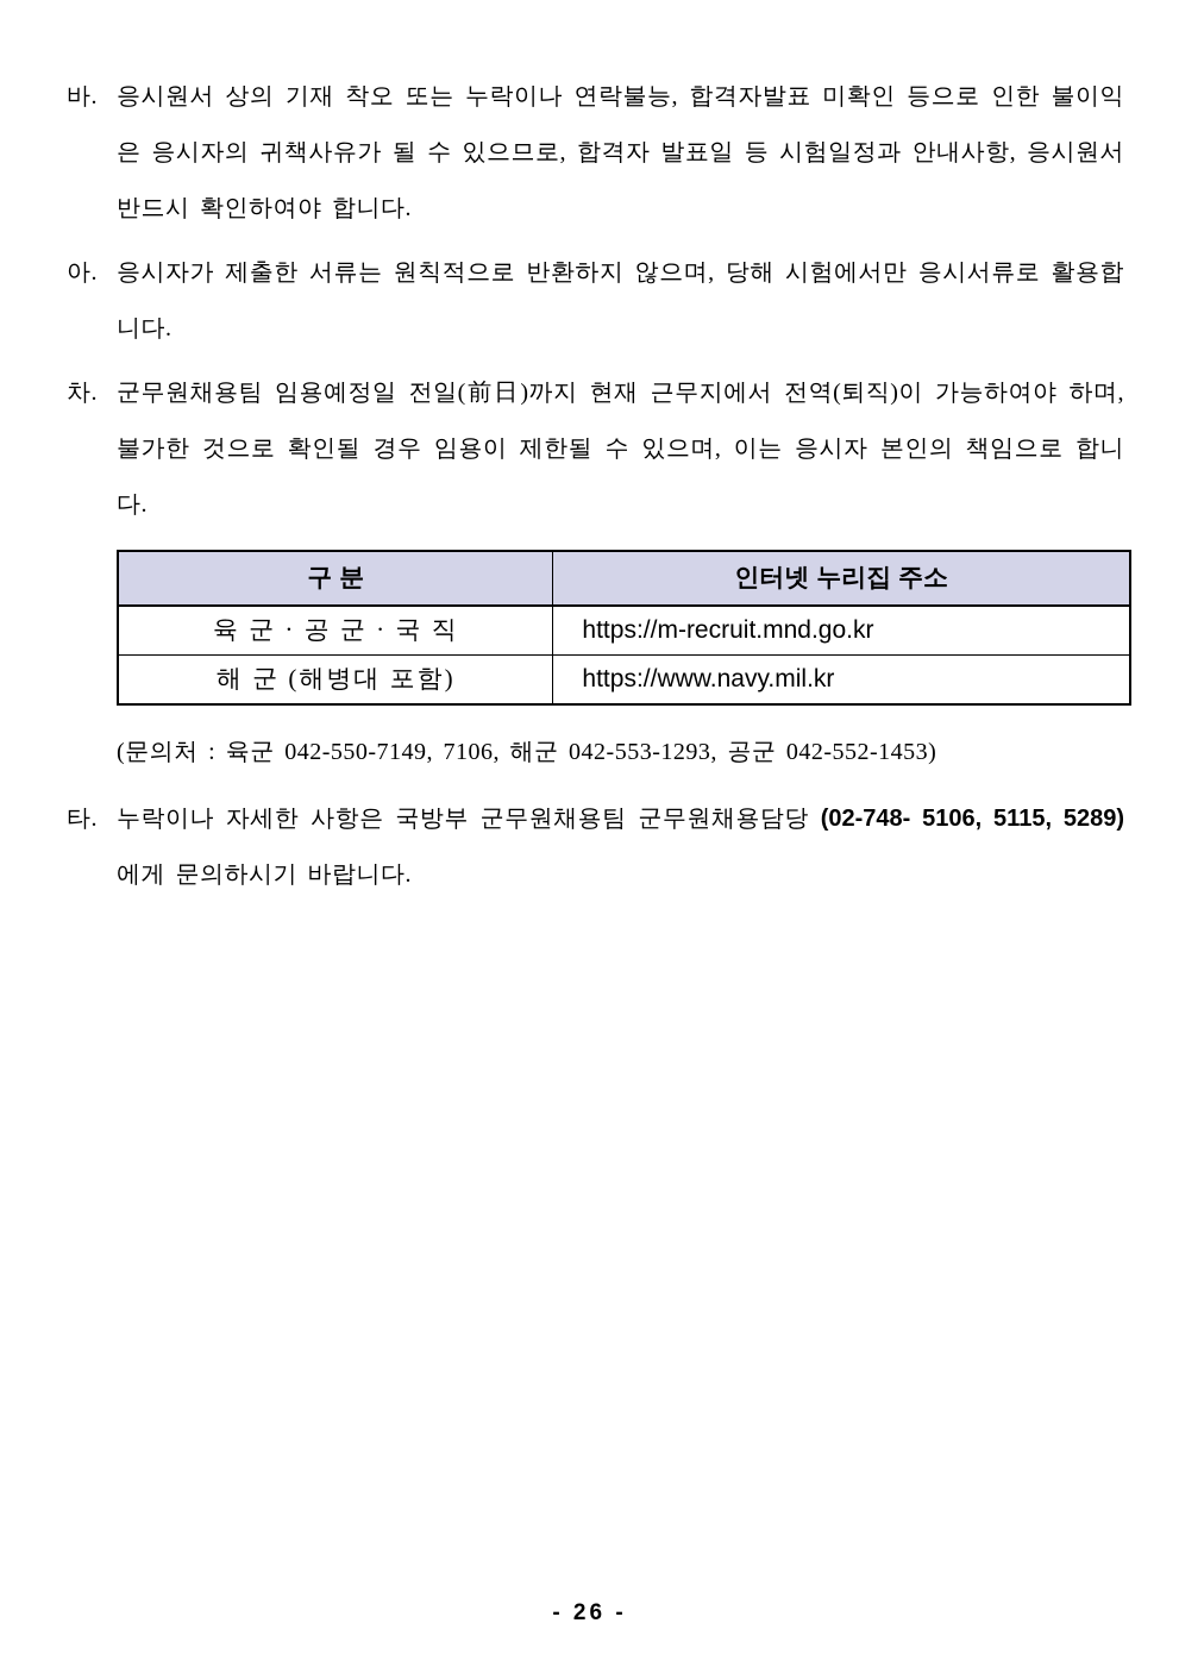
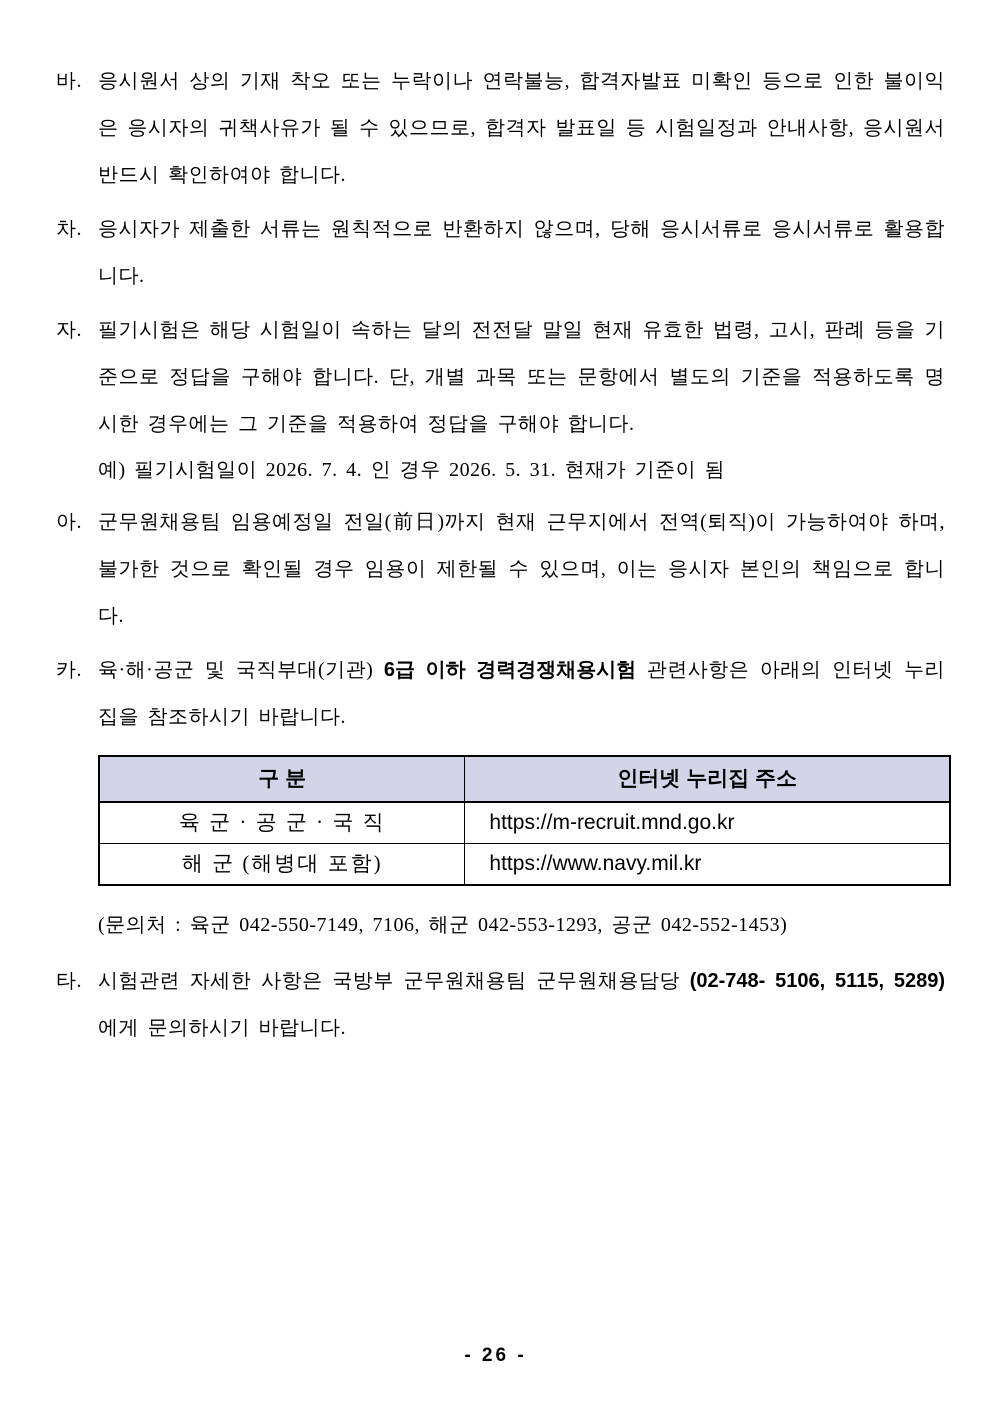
  바.
  응시원서 상의 기재 착오 또는 누락이나 연락불능, 합격자발표 미확인 등으로 인한 불이익은 응시자의 귀책사유가 될 수 있으므로, 합격자 발표일 등 시험일정과 안내사항, 응시원서 반드시 확인하여야 합니다.
- 아.
+ 차.
- 응시자가 제출한 서류는 원칙적으로 반환하지 않으며, 당해 시험에서만 응시서류로 활용합니다.
+ 응시자가 제출한 서류는 원칙적으로 반환하지 않으며, 당해 응시서류로 응시서류로 활용합니다.
+ 자.
+ 필기시험은 해당 시험일이 속하는 달의 전전달 말일 현재 유효한 법령, 고시, 판례 등을 기준으로 정답을 구해야 합니다. 단, 개별 과목 또는 문항에서 별도의 기준을 적용하도록 명시한 경우에는 그 기준을 적용하여 정답을 구해야 합니다.
+ 예) 필기시험일이 2026. 7. 4. 인 경우 2026. 5. 31. 현재가 기준이 됨
- 차.
+ 아.
  군무원채용팀 임용예정일 전일(前日)까지 현재 근무지에서 전역(퇴직)이 가능하여야 하며, 불가한 것으로 확인될 경우 임용이 제한될 수 있으며, 이는 응시자 본인의 책임으로 합니다.
+ 카.
+ 육·해·공군 및 국직부대(기관) 6급 이하 경력경쟁채용시험 관련사항은 아래의 인터넷 누리집을 참조하시기 바랍니다.
  구 분	인터넷 누리집 주소
  육 군 · 공 군 · 국 직	https://m-recruit.mnd.go.kr
  해 군 (해병대 포함)	https://www.navy.mil.kr
  (문의처 : 육군 042-550-7149, 7106, 해군 042-553-1293, 공군 042-552-1453)
  타.
- 누락이나 자세한 사항은 국방부 군무원채용팀 군무원채용담당 (02-748- 5106, 5115, 5289)에게 문의하시기 바랍니다.
+ 시험관련 자세한 사항은 국방부 군무원채용팀 군무원채용담당 (02-748- 5106, 5115, 5289)에게 문의하시기 바랍니다.
  - 26 -
